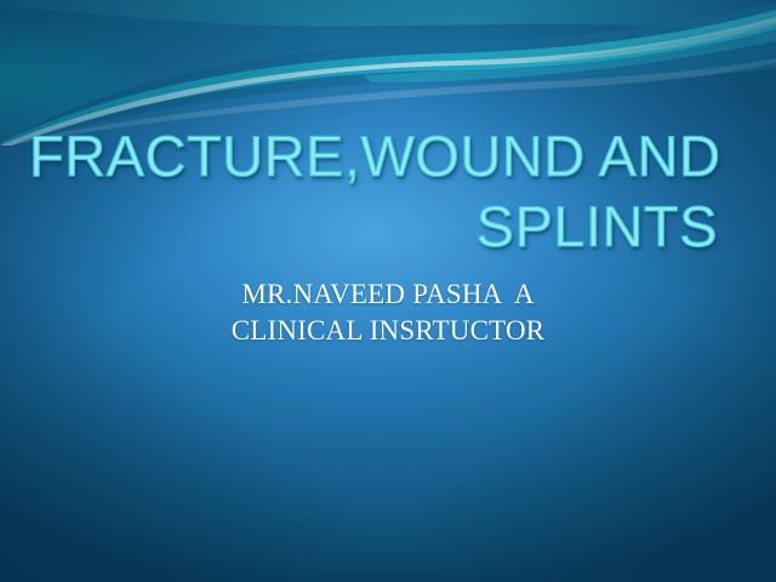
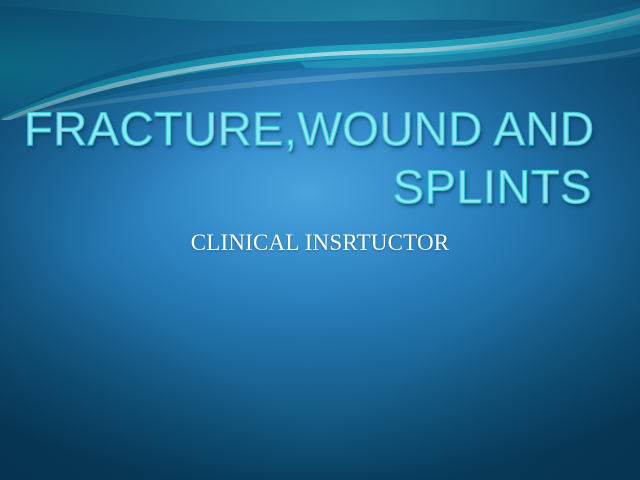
  FRACTURE,WOUND AND
  SPLINTS
- MR.NAVEED PASHA A
  CLINICAL INSRTUCTOR
